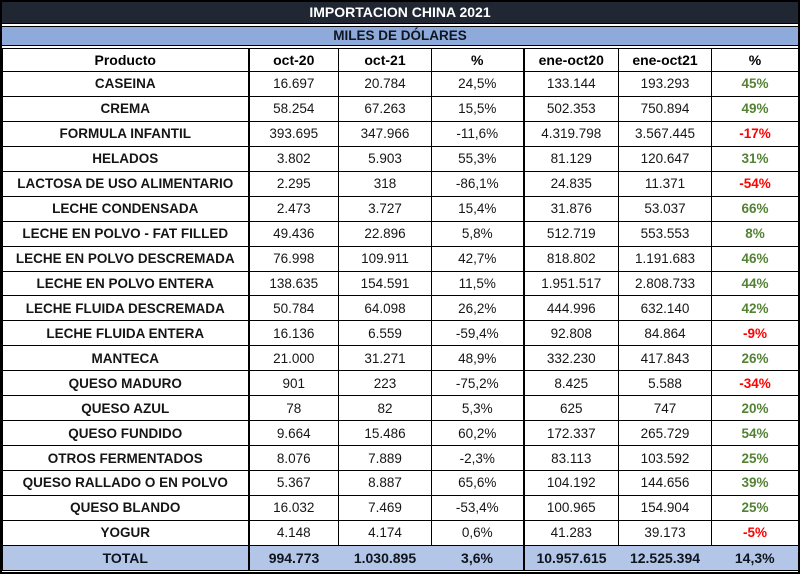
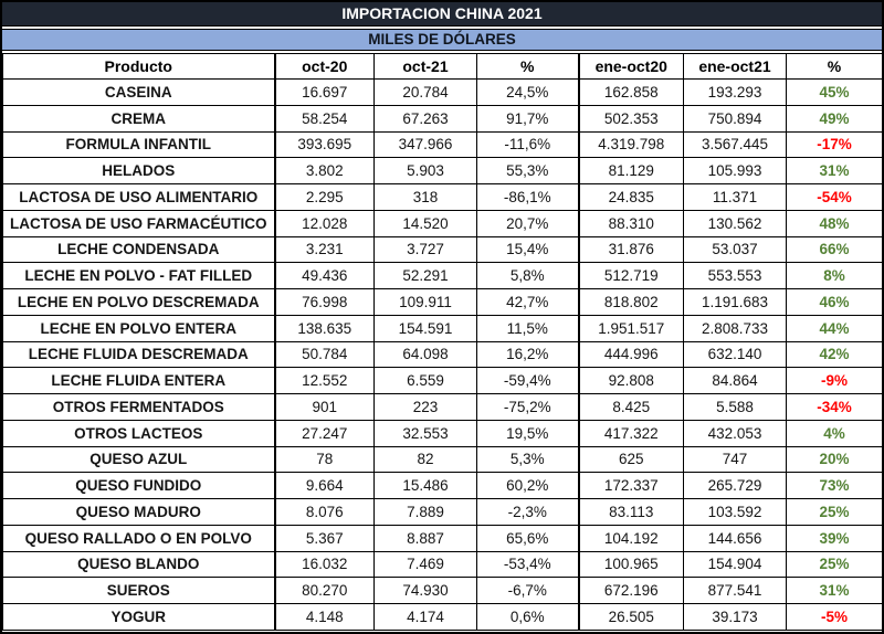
  IMPORTACION CHINA 2021
  MILES DE DÓLARES
  Producto	oct-20	oct-21	%	ene-oct20	ene-oct21	%
- CASEINA	16.697	20.784	24,5%	133.144	193.293	45%
+ CASEINA	16.697	20.784	24,5%	162.858	193.293	45%
- CREMA	58.254	67.263	15,5%	502.353	750.894	49%
+ CREMA	58.254	67.263	91,7%	502.353	750.894	49%
  FORMULA INFANTIL	393.695	347.966	-11,6%	4.319.798	3.567.445	-17%
- HELADOS	3.802	5.903	55,3%	81.129	120.647	31%
+ HELADOS	3.802	5.903	55,3%	81.129	105.993	31%
  LACTOSA DE USO ALIMENTARIO	2.295	318	-86,1%	24.835	11.371	-54%
+ LACTOSA DE USO FARMACÉUTICO	12.028	14.520	20,7%	88.310	130.562	48%
- LECHE CONDENSADA	2.473	3.727	15,4%	31.876	53.037	66%
+ LECHE CONDENSADA	3.231	3.727	15,4%	31.876	53.037	66%
- LECHE EN POLVO - FAT FILLED	49.436	22.896	5,8%	512.719	553.553	8%
+ LECHE EN POLVO - FAT FILLED	49.436	52.291	5,8%	512.719	553.553	8%
  LECHE EN POLVO DESCREMADA	76.998	109.911	42,7%	818.802	1.191.683	46%
  LECHE EN POLVO ENTERA	138.635	154.591	11,5%	1.951.517	2.808.733	44%
- LECHE FLUIDA DESCREMADA	50.784	64.098	26,2%	444.996	632.140	42%
+ LECHE FLUIDA DESCREMADA	50.784	64.098	16,2%	444.996	632.140	42%
- LECHE FLUIDA ENTERA	16.136	6.559	-59,4%	92.808	84.864	-9%
+ LECHE FLUIDA ENTERA	12.552	6.559	-59,4%	92.808	84.864	-9%
- MANTECA	21.000	31.271	48,9%	332.230	417.843	26%
- QUESO MADURO	901	223	-75,2%	8.425	5.588	-34%
+ OTROS FERMENTADOS	901	223	-75,2%	8.425	5.588	-34%
+ OTROS LACTEOS	27.247	32.553	19,5%	417.322	432.053	4%
  QUESO AZUL	78	82	5,3%	625	747	20%
- QUESO FUNDIDO	9.664	15.486	60,2%	172.337	265.729	54%
+ QUESO FUNDIDO	9.664	15.486	60,2%	172.337	265.729	73%
- OTROS FERMENTADOS	8.076	7.889	-2,3%	83.113	103.592	25%
+ QUESO MADURO	8.076	7.889	-2,3%	83.113	103.592	25%
  QUESO RALLADO O EN POLVO	5.367	8.887	65,6%	104.192	144.656	39%
  QUESO BLANDO	16.032	7.469	-53,4%	100.965	154.904	25%
+ SUEROS	80.270	74.930	-6,7%	672.196	877.541	31%
- YOGUR	4.148	4.174	0,6%	41.283	39.173	-5%
+ YOGUR	4.148	4.174	0,6%	26.505	39.173	-5%
- TOTAL	994.773	1.030.895	3,6%	10.957.615	12.525.394	14,3%
